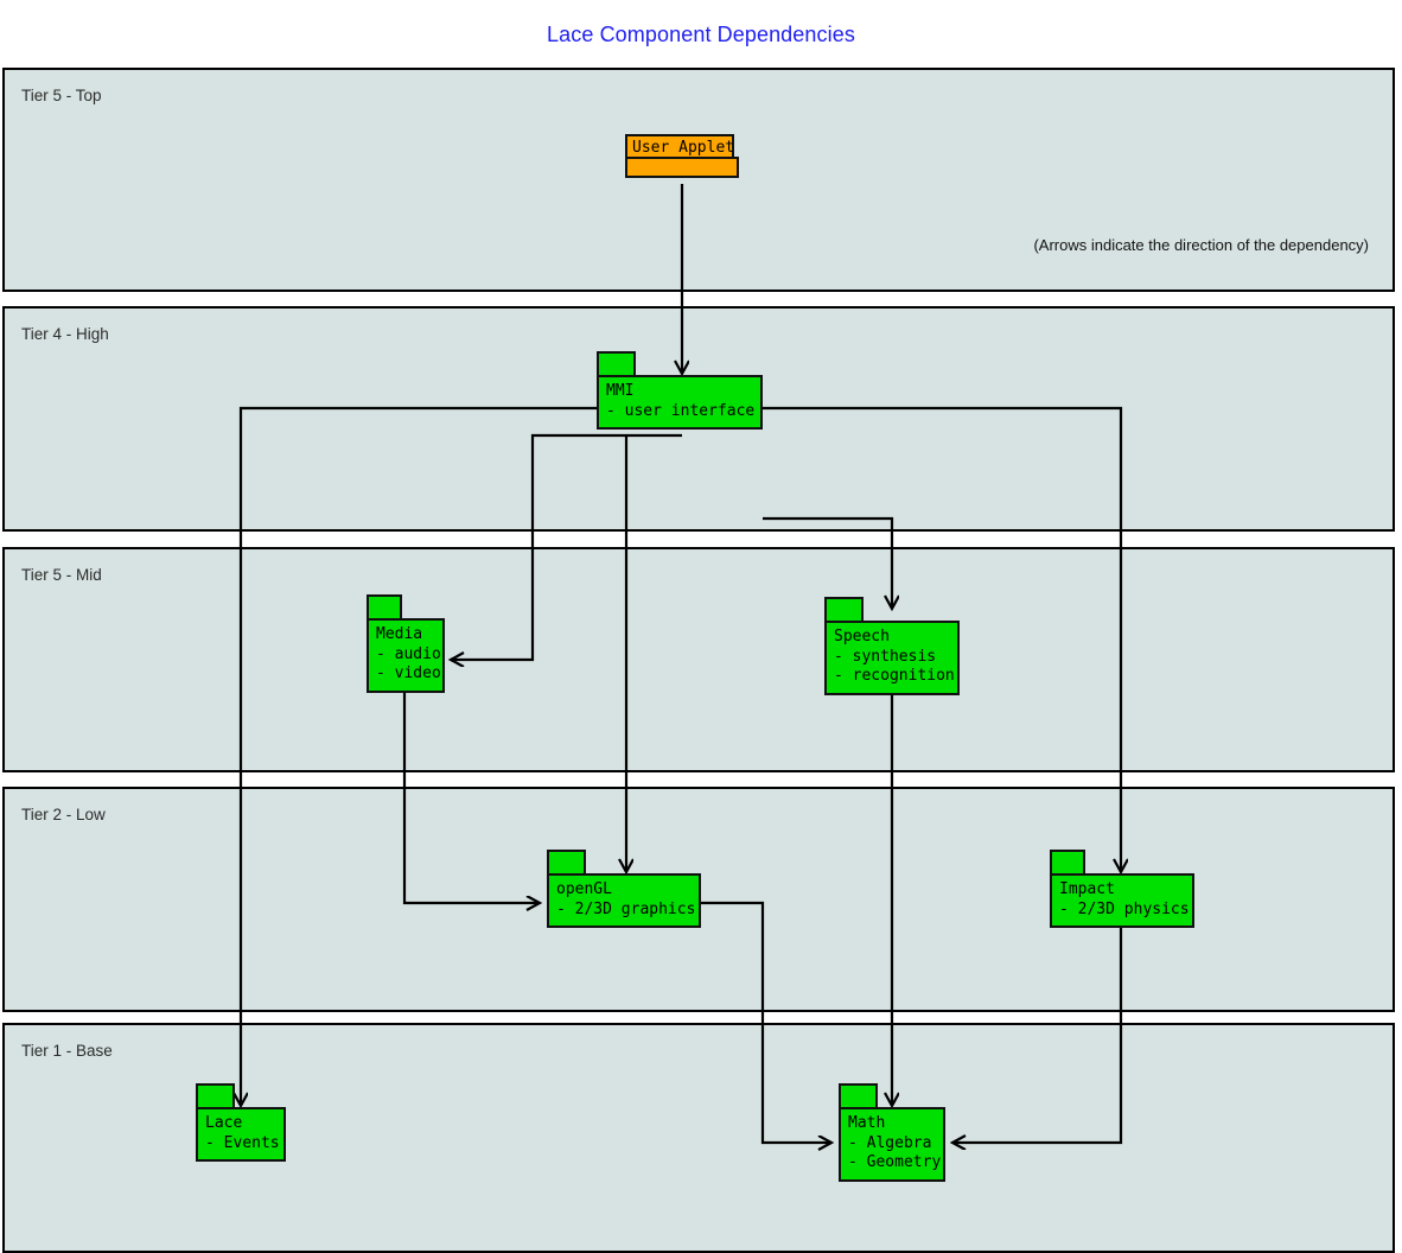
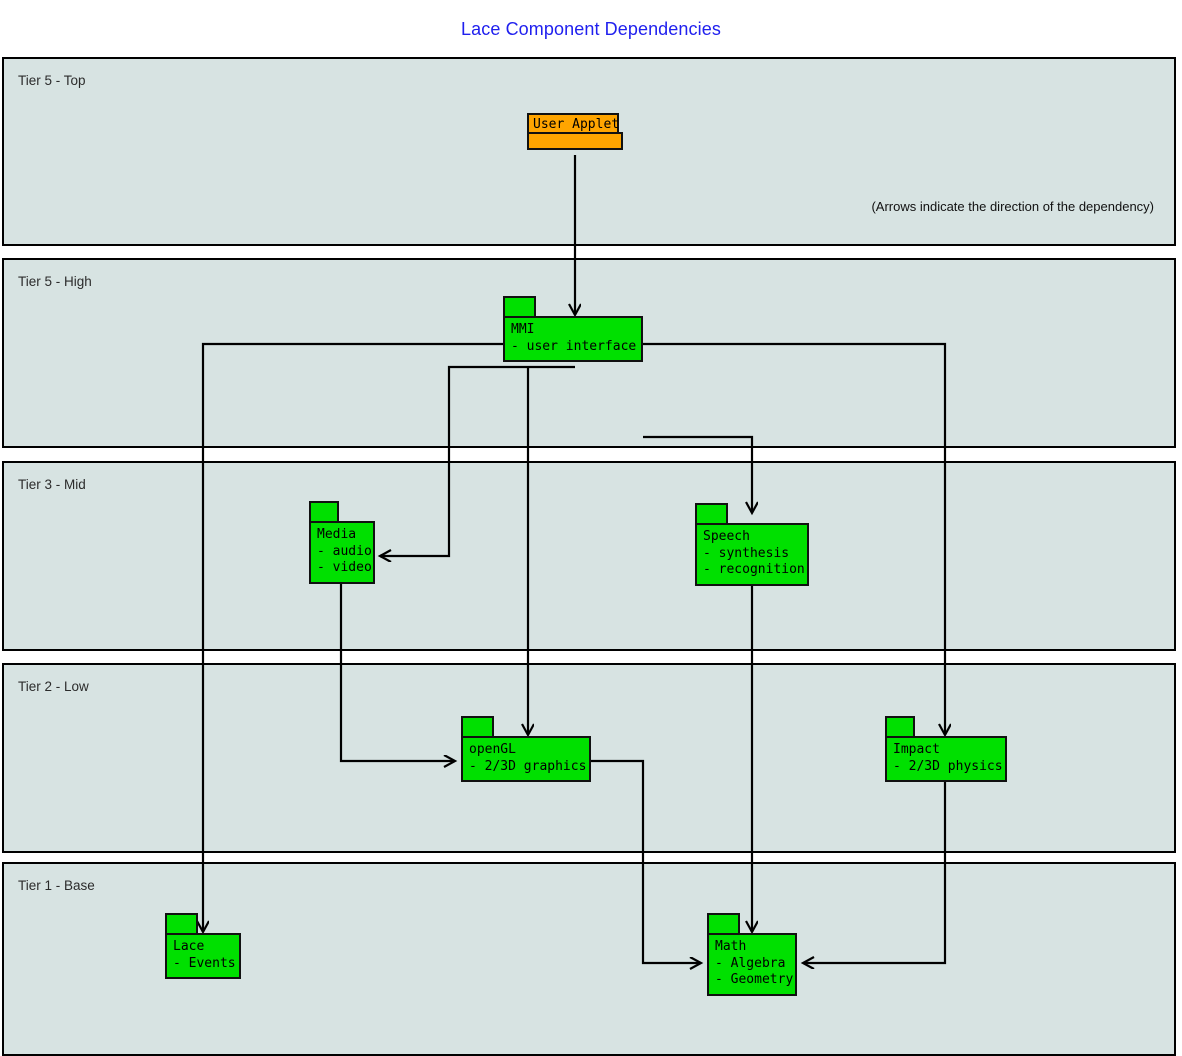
  Lace Component Dependencies
  Tier 5 - Top
- Tier 4 - High
+ Tier 5 - High
- Tier 5 - Mid
+ Tier 3 - Mid
  Tier 2 - Low
  Tier 1 - Base
  (Arrows indicate the direction of the dependency)
  User Applet
  MMI
  - user interface
  Media
  - audio
  - video
  Speech
  - synthesis
  - recognition
  openGL
  - 2/3D graphics
  Impact
  - 2/3D physics
  Lace
  - Events
  Math
  - Algebra
  - Geometry
